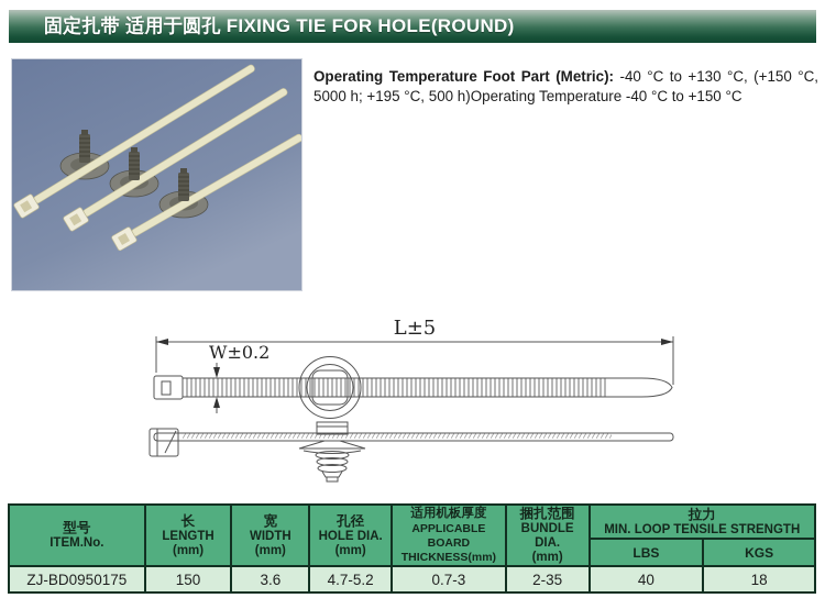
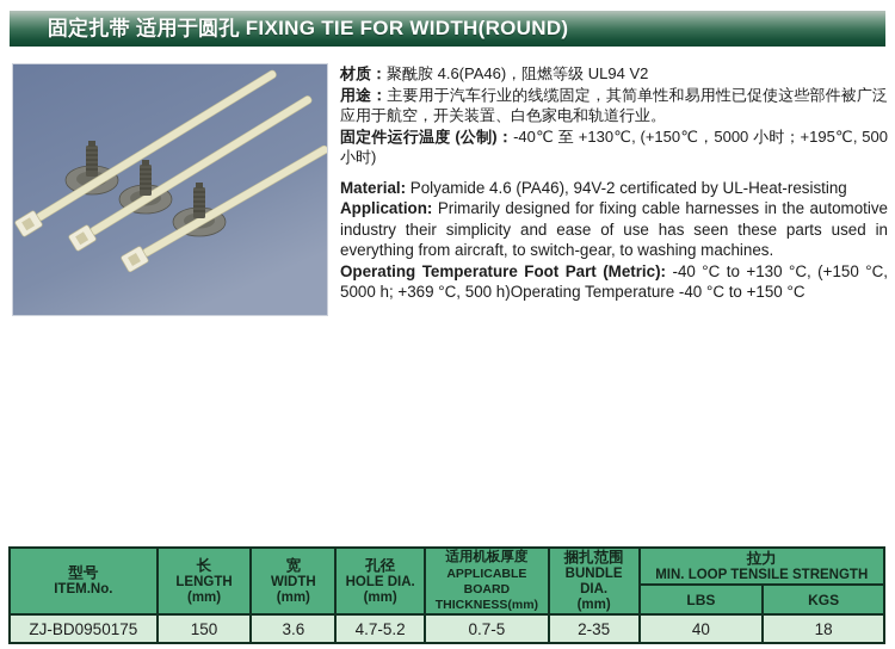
- 固定扎带 适用于圆孔 FIXING TIE FOR HOLE(ROUND)
+ 固定扎带 适用于圆孔 FIXING TIE FOR WIDTH(ROUND)
+ 材质：聚酰胺 4.6(PA46)，阻燃等级 UL94 V2
+ 用途：主要用于汽车行业的线缆固定，其简单性和易用性已促使这些部件被广泛应用于航空，开关装置、白色家电和轨道行业。
+ 固定件运行温度 (公制)：-40℃ 至 +130℃, (+150℃，5000 小时；+195℃, 500 小时)
+ Material: Polyamide 4.6 (PA46), 94V-2 certificated by UL-Heat-resisting
+ Application: Primarily designed for fixing cable harnesses in the automotive industry their simplicity and ease of use has seen these parts used in everything from aircraft, to switch-gear, to washing machines.
- Operating Temperature Foot Part (Metric): -40 °C to +130 °C, (+150 °C, 5000 h; +195 °C, 500 h)Operating Temperature -40 °C to +150 °C
+ Operating Temperature Foot Part (Metric): -40 °C to +130 °C, (+150 °C, 5000 h; +369 °C, 500 h)Operating Temperature -40 °C to +150 °C
- L±5
- W±0.2
  型号 ITEM.No.	长 LENGTH (mm)	宽 WIDTH (mm)	孔径 HOLE DIA. (mm)	适用机板厚度 APPLICABLE BOARD THICKNESS(mm)	捆扎范围 BUNDLE DIA. (mm)	拉力 MIN. LOOP TENSILE STRENGTH
  LBS	KGS
- ZJ-BD0950175	150	3.6	4.7-5.2	0.7-3	2-35	40	18
+ ZJ-BD0950175	150	3.6	4.7-5.2	0.7-5	2-35	40	18
